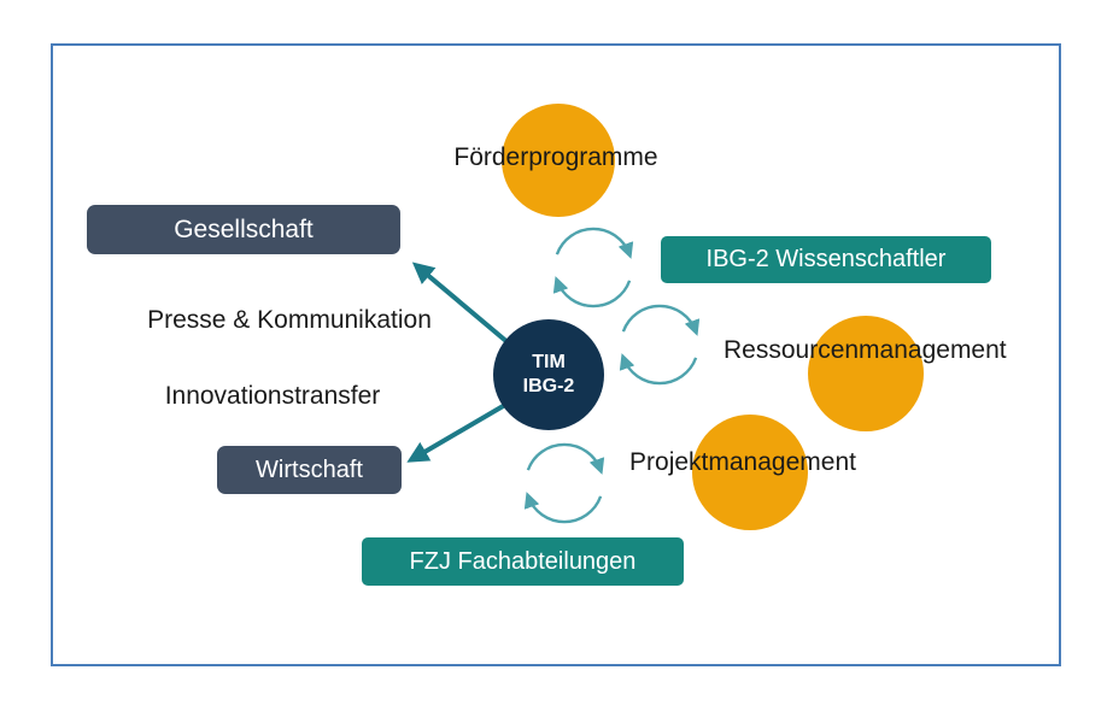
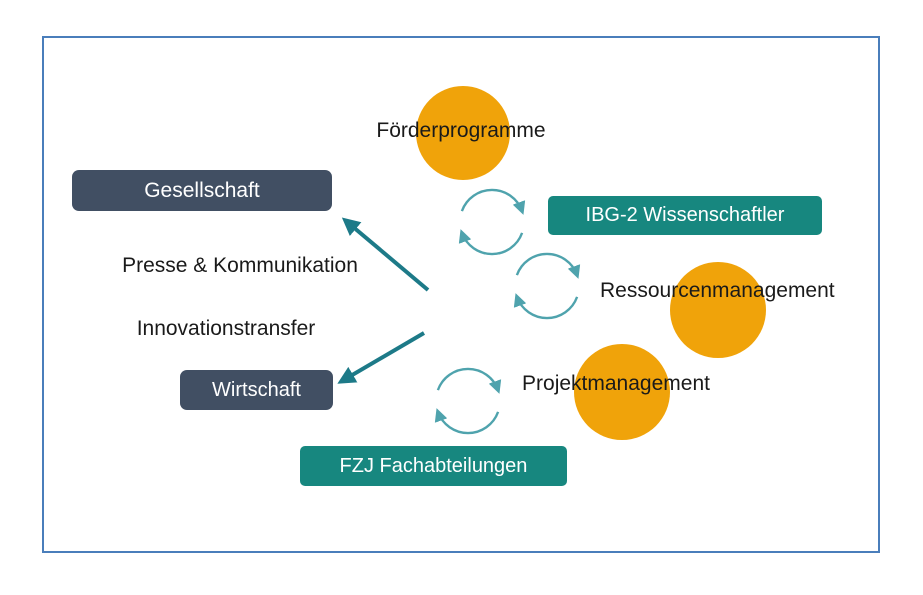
  Förderprogramme
  Presse & Kommunikation
  Innovationstransfer
  Ressourcenmanagement
  Projektmanagement
  Gesellschaft
  IBG-2 Wissenschaftler
  Wirtschaft
  FZJ Fachabteilungen
- TIM
- IBG-2
